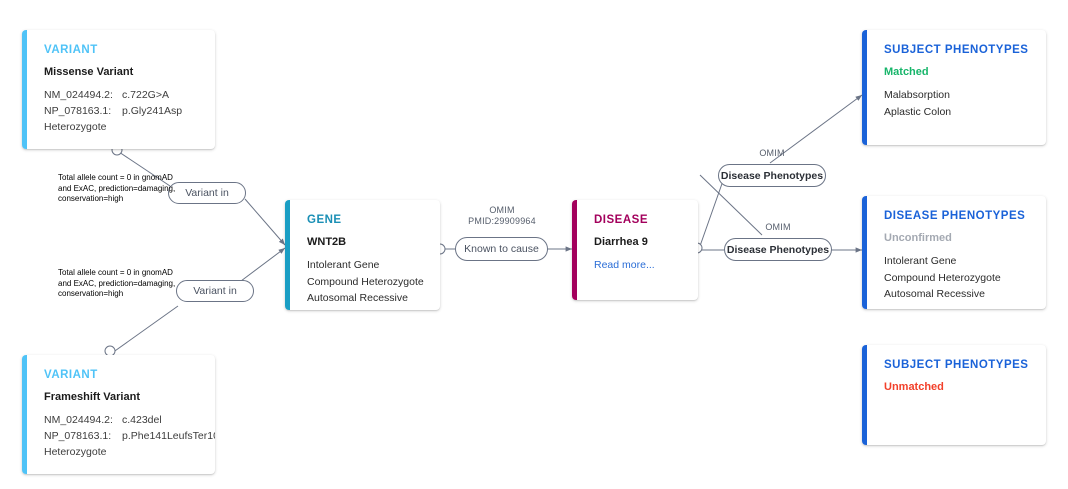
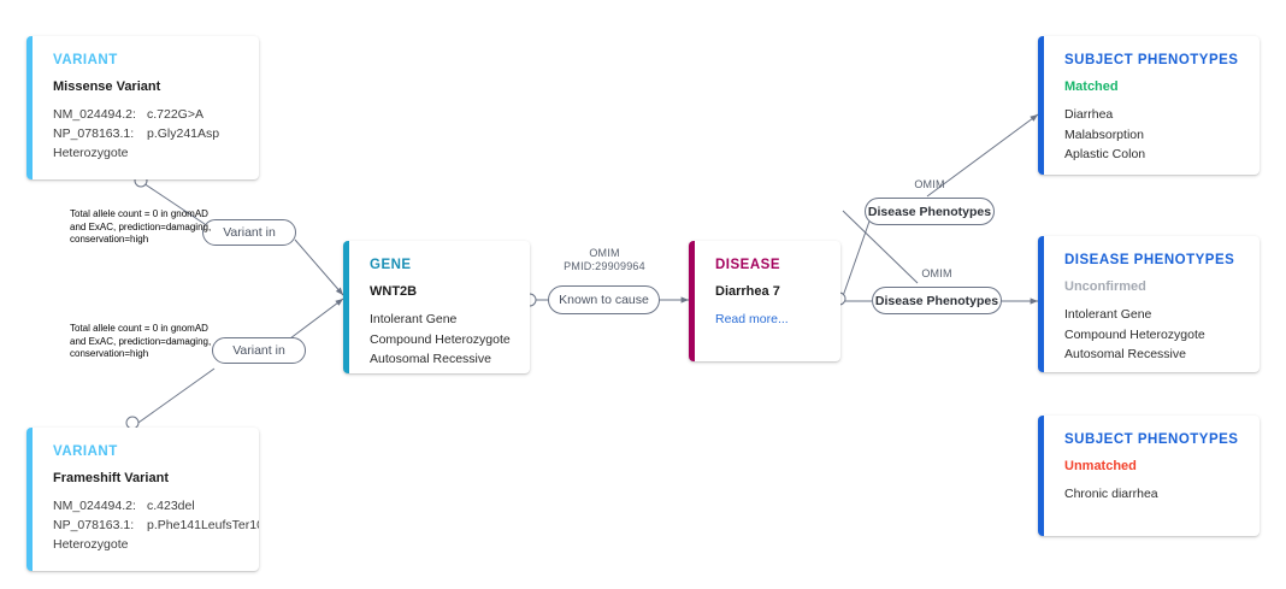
  VARIANT
  Missense Variant
  NM_024494.2:
  c.722G>A
  NP_078163.1:
  p.Gly241Asp
  Heterozygote
  VARIANT
  Frameshift Variant
  NM_024494.2:
  c.423del
  NP_078163.1:
  p.Phe141LeufsTer1
  Heterozygote
  GENE
  WNT2B
  Intolerant Gene
  Compound Heterozygote
  Autosomal Recessive
  DISEASE
- Diarrhea 9
+ Diarrhea 7
  Read more...
  SUBJECT PHENOTYPES
  Matched
+ Diarrhea
  Malabsorption
  Aplastic Colon
  DISEASE PHENOTYPES
  Unconfirmed
  Intolerant Gene
  Compound Heterozygote
  Autosomal Recessive
  SUBJECT PHENOTYPES
  Unmatched
+ Chronic diarrhea
  Variant in
  Variant in
  Known to cause
  Disease Phenotypes
  Disease Phenotypes
  OMIM
  PMID:29909964
  OMIM
  OMIM
  Total allele count = 0 in gnomAD and ExAC, prediction=damaging, conservation=high
  Total allele count = 0 in gnomAD and ExAC, prediction=damaging, conservation=high
